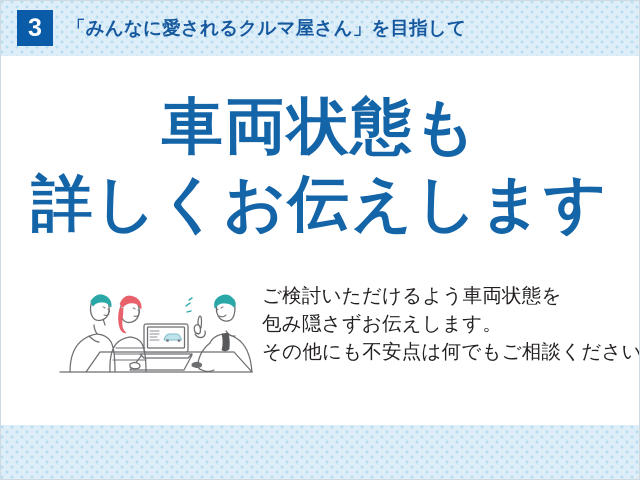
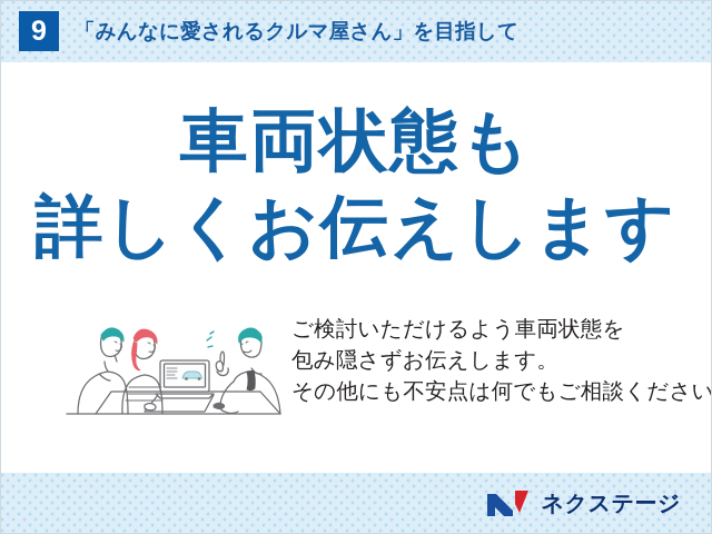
- 3
+ 9
  「みんなに愛されるクルマ屋さん」を目指して
  車両状態も
  詳しくお伝えします
  ご検討いただけるよう車両状態を
  包み隠さずお伝えします。
  その他にも不安点は何でもご相談くださ
+ ネクステージ
